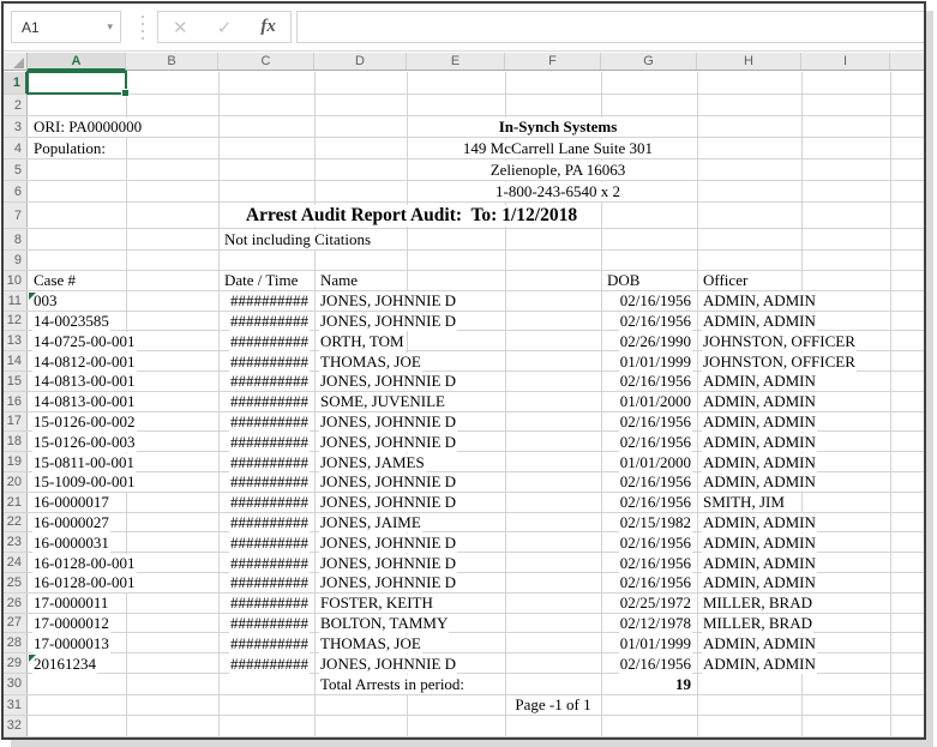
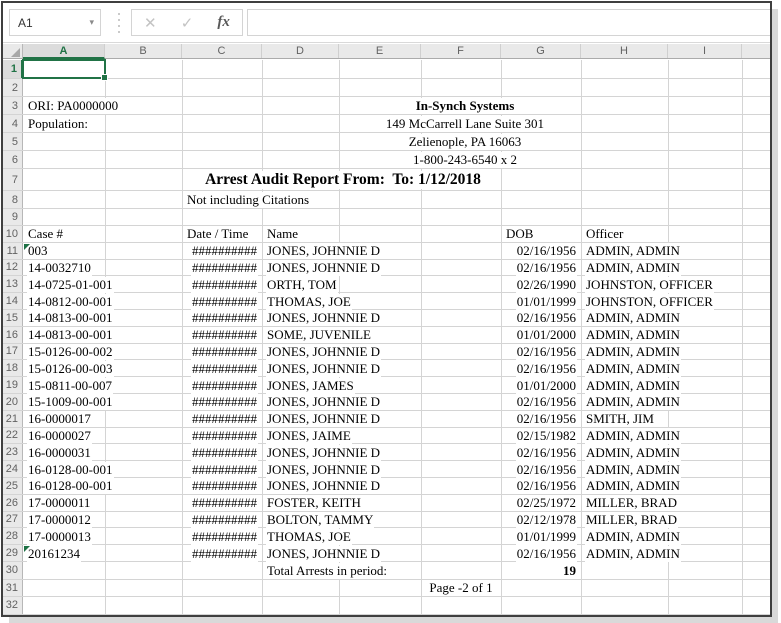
  A1
  ▾
  ✕
  ✓
  fx
  A
  B
  C
  D
  E
  F
  G
  H
  I
  1
  2
  3
  4
  5
  6
  7
  8
  9
  10
  11
  12
  13
  14
  15
  16
  17
  18
  19
  20
  21
  22
  23
  24
  25
  26
  27
  28
  29
  30
  31
  32
  ORI: PA0000000
  Population:
  In-Synch Systems
  149 McCarrell Lane Suite 301
  Zelienople, PA 16063
  1-800-243-6540 x 2
- Arrest Audit Report Audit: To: 1/12/2018
+ Arrest Audit Report From: To: 1/12/2018
  Not including Citations
  Case #
  Date / Time
  Name
  DOB
  Officer
  003
  ##########
  JONES, JOHNNIE D
  02/16/1956
  ADMIN, ADMIN
- 14-0023585
+ 14-0032710
  ##########
  JONES, JOHNNIE D
  02/16/1956
  ADMIN, ADMIN
- 14-0725-00-001
+ 14-0725-01-001
  ##########
  ORTH, TOM
  02/26/1990
  JOHNSTON, OFFICER
  14-0812-00-001
  ##########
  THOMAS, JOE
  01/01/1999
  JOHNSTON, OFFICER
  14-0813-00-001
  ##########
  JONES, JOHNNIE D
  02/16/1956
  ADMIN, ADMIN
  14-0813-00-001
  ##########
  SOME, JUVENILE
  01/01/2000
  ADMIN, ADMIN
  15-0126-00-002
  ##########
  JONES, JOHNNIE D
  02/16/1956
  ADMIN, ADMIN
  15-0126-00-003
  ##########
  JONES, JOHNNIE D
  02/16/1956
  ADMIN, ADMIN
- 15-0811-00-001
+ 15-0811-00-007
  ##########
  JONES, JAMES
  01/01/2000
  ADMIN, ADMIN
  15-1009-00-001
  ##########
  JONES, JOHNNIE D
  02/16/1956
  ADMIN, ADMIN
  16-0000017
  ##########
  JONES, JOHNNIE D
  02/16/1956
  SMITH, JIM
  16-0000027
  ##########
  JONES, JAIME
  02/15/1982
  ADMIN, ADMIN
  16-0000031
  ##########
  JONES, JOHNNIE D
  02/16/1956
  ADMIN, ADMIN
  16-0128-00-001
  ##########
  JONES, JOHNNIE D
  02/16/1956
  ADMIN, ADMIN
  16-0128-00-001
  ##########
  JONES, JOHNNIE D
  02/16/1956
  ADMIN, ADMIN
  17-0000011
  ##########
  FOSTER, KEITH
  02/25/1972
  MILLER, BRAD
  17-0000012
  ##########
  BOLTON, TAMMY
  02/12/1978
  MILLER, BRAD
  17-0000013
  ##########
  THOMAS, JOE
  01/01/1999
  ADMIN, ADMIN
  20161234
  ##########
  JONES, JOHNNIE D
  02/16/1956
  ADMIN, ADMIN
  Total Arrests in period:
  19
- Page -1 of 1
+ Page -2 of 1
